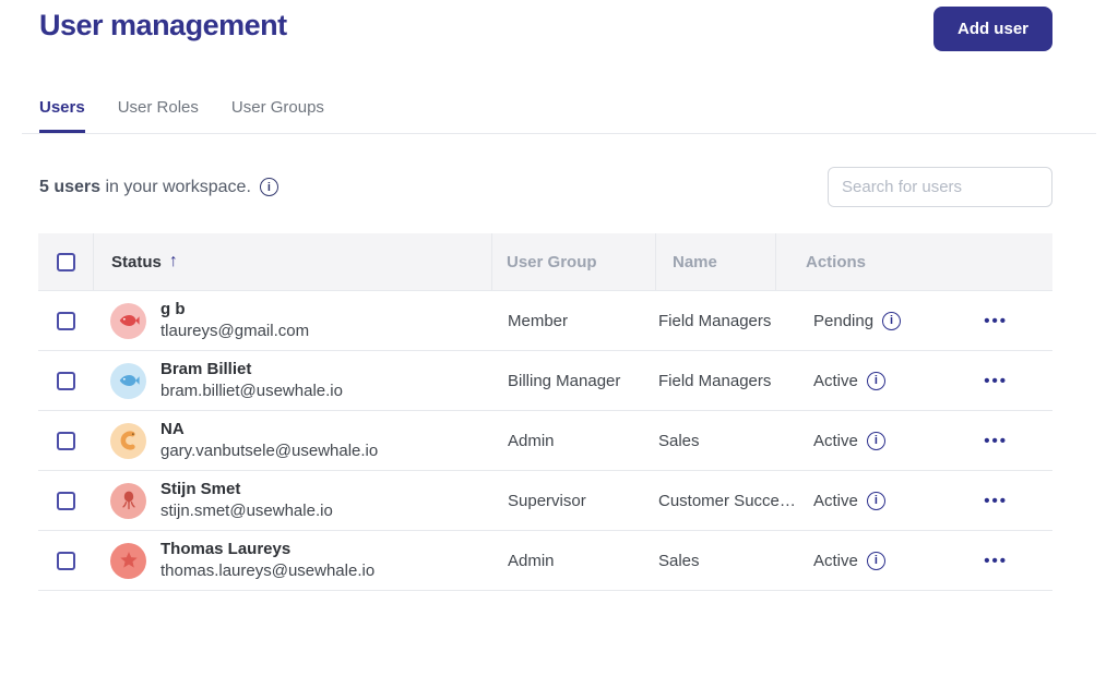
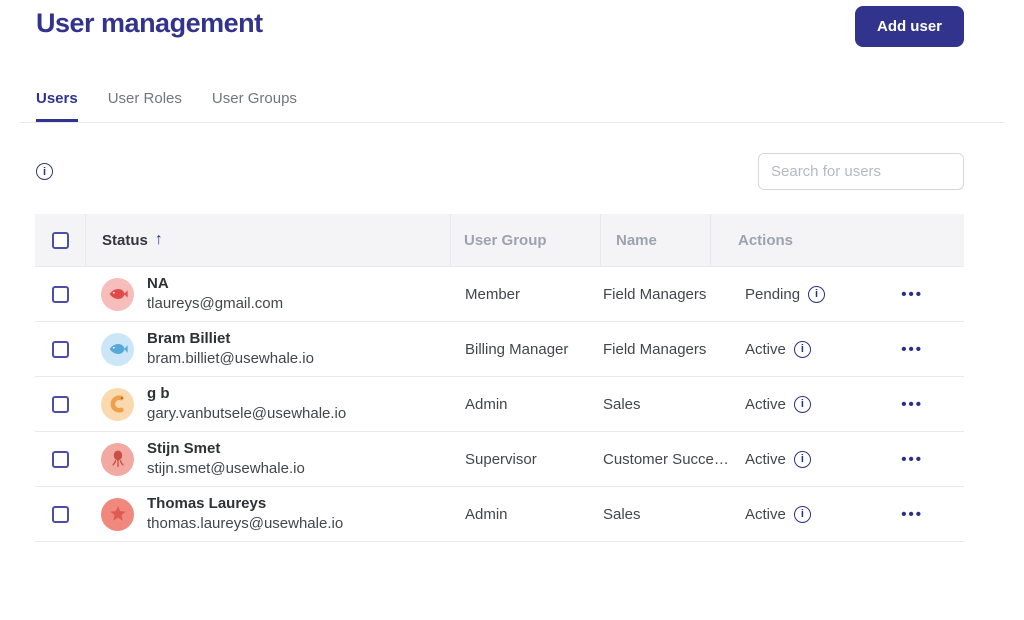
  User management
  Add user
  Users
  User Roles
  User Groups
- 5 users in your workspace.
  i
  Search for users
  Status
  ↑
  User Group
  Name
  Actions
- g b
+ NA
  tlaureys@gmail.com
  Member
  Field Managers
  Pending
  i
  •••
  Bram Billiet
  bram.billiet@usewhale.io
  Billing Manager
  Field Managers
  Active
  i
  •••
- NA
+ g b
  gary.vanbutsele@usewhale.io
  Admin
  Sales
  Active
  i
  •••
  Stijn Smet
  stijn.smet@usewhale.io
  Supervisor
  Customer Succe…
  Active
  i
  •••
  Thomas Laureys
  thomas.laureys@usewhale.io
  Admin
  Sales
  Active
  i
  •••
